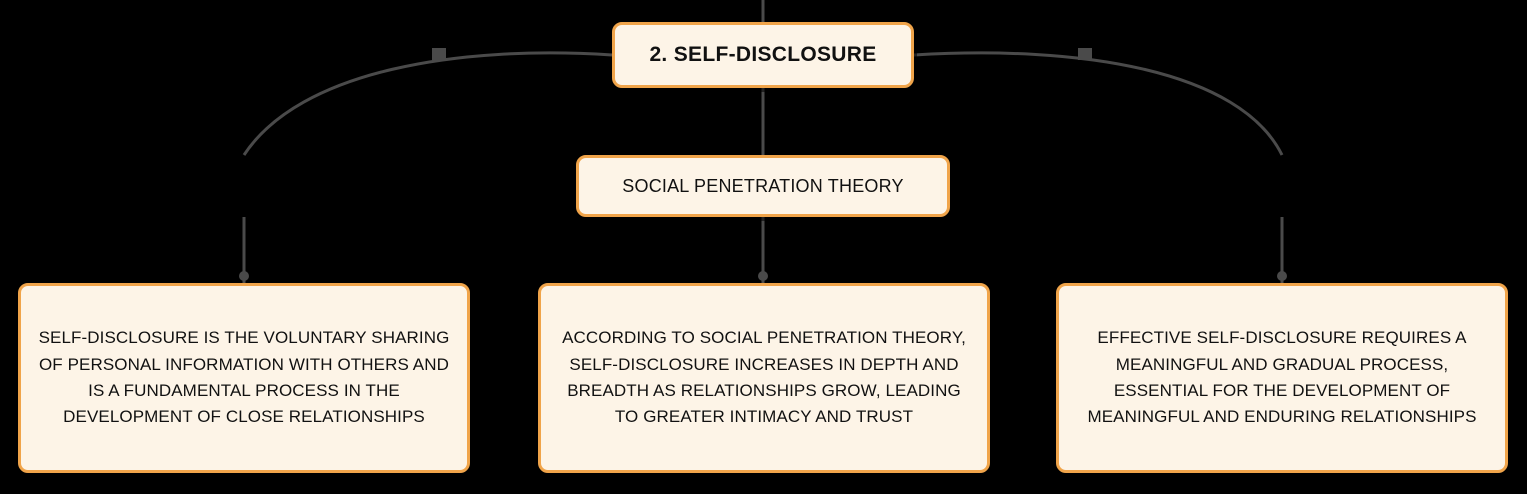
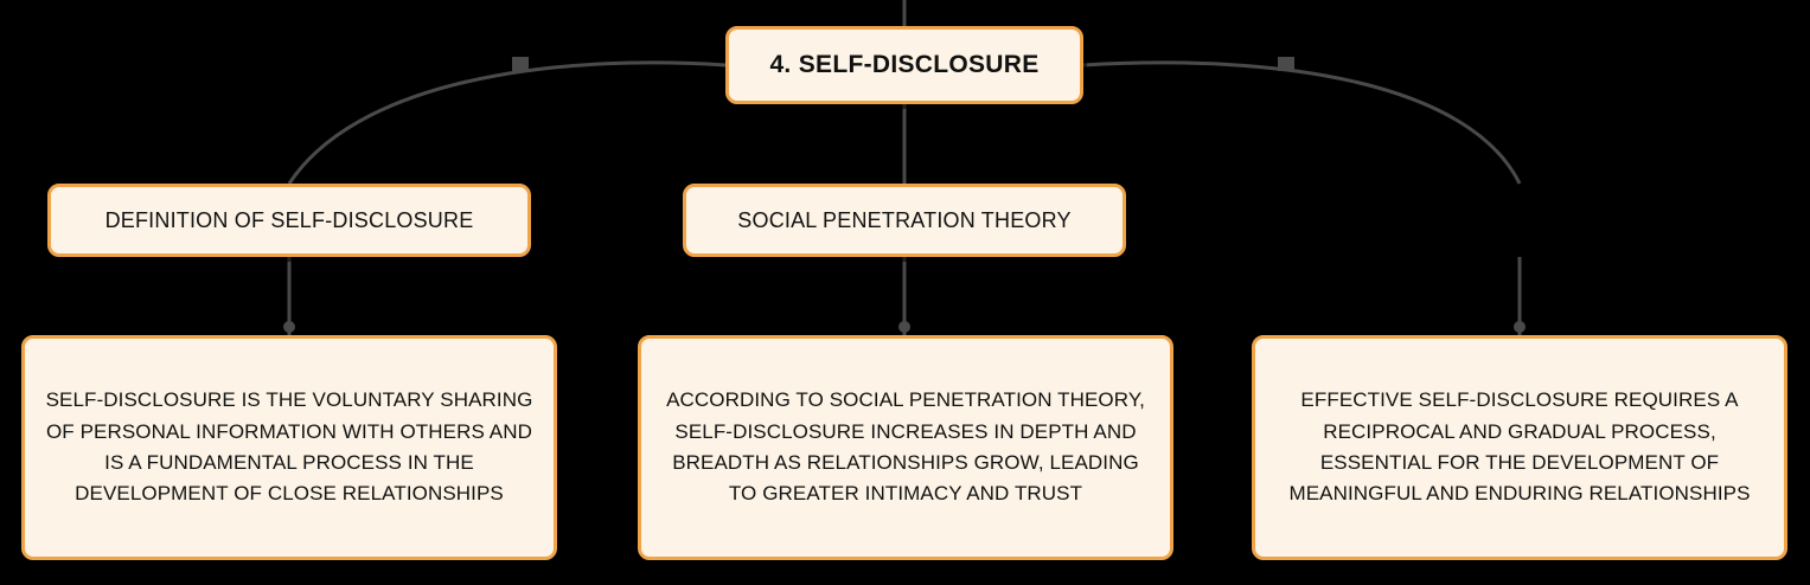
- 2. SELF-DISCLOSURE
+ 4. SELF-DISCLOSURE
+ DEFINITION OF SELF-DISCLOSURE
  SOCIAL PENETRATION THEORY
  SELF-DISCLOSURE IS THE VOLUNTARY SHARING OF PERSONAL INFORMATION WITH OTHERS AND IS A FUNDAMENTAL PROCESS IN THE DEVELOPMENT OF CLOSE RELATIONSHIPS
  ACCORDING TO SOCIAL PENETRATION THEORY, SELF-DISCLOSURE INCREASES IN DEPTH AND BREADTH AS RELATIONSHIPS GROW, LEADING TO GREATER INTIMACY AND TRUST
- EFFECTIVE SELF-DISCLOSURE REQUIRES A MEANINGFUL AND GRADUAL PROCESS, ESSENTIAL FOR THE DEVELOPMENT OF MEANINGFUL AND ENDURING RELATIONSHIPS
+ EFFECTIVE SELF-DISCLOSURE REQUIRES A RECIPROCAL AND GRADUAL PROCESS, ESSENTIAL FOR THE DEVELOPMENT OF MEANINGFUL AND ENDURING RELATIONSHIPS
